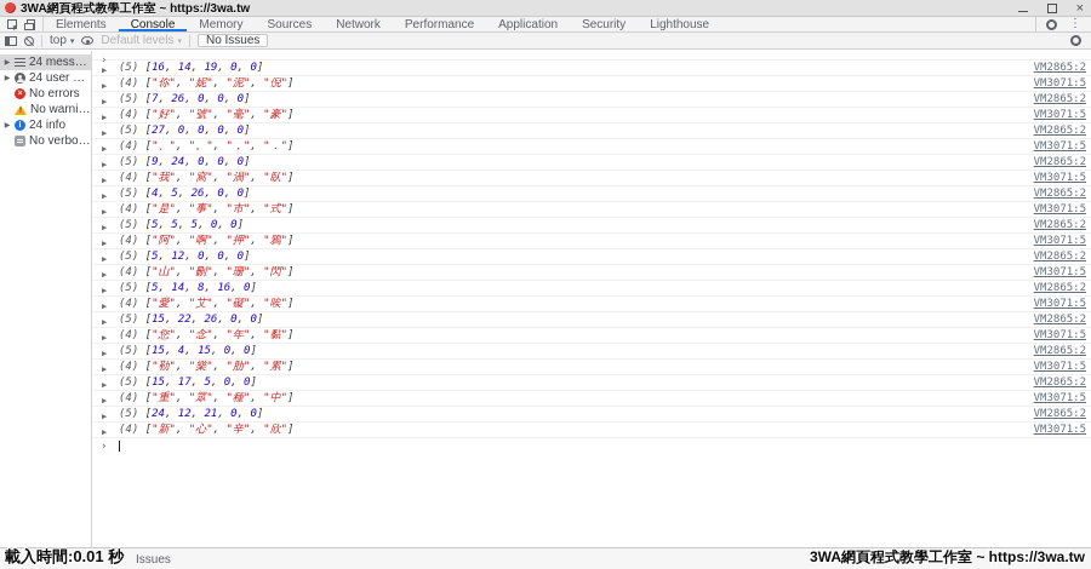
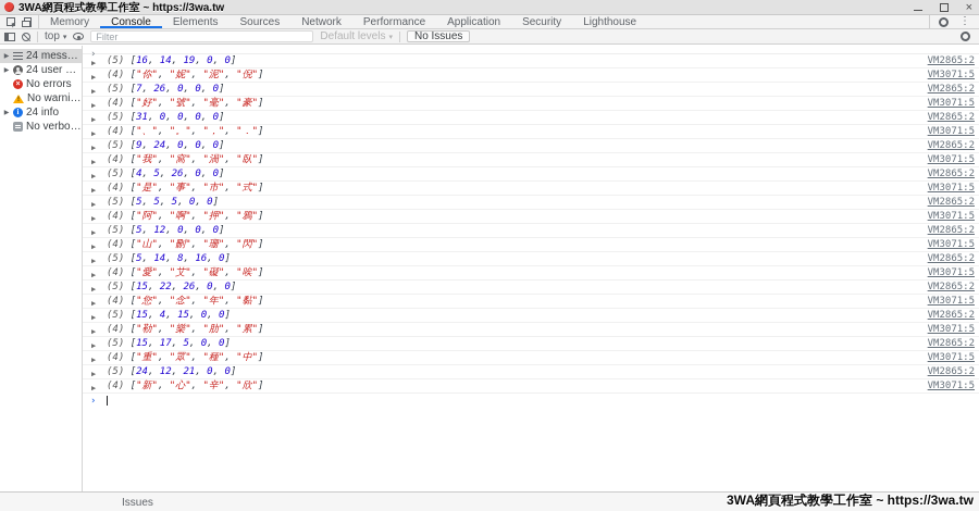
  3WA網頁程式教學工作室 ~ https://3wa.tw
  ×
- Elements
+ Memory
  Console
- Memory
+ Elements
  Sources
  Network
  Performance
  Application
  Security
  Lighthouse
  ⋮
  top
+ Filter
  Default levels
  No Issues
  24 messag
  24 user me
  No errors
  No warning
  i
  24 info
  No verbose
  ›
  VM2865:2
  ▶
  (5) [16, 14, 19, 0, 0]
  VM3071:5
  ▶
  (4) ["你", "妮", "泥", "倪"]
  VM2865:2
  ▶
  (5) [7, 26, 0, 0, 0]
  VM3071:5
  ▶
  (4) ["好", "號", "毫", "豪"]
  VM2865:2
  ▶
- (5) [27, 0, 0, 0, 0]
+ (5) [31, 0, 0, 0, 0]
  VM3071:5
  ▶
  (4) ["、", "。", "，", "．"]
  VM2865:2
  ▶
  (5) [9, 24, 0, 0, 0]
  VM3071:5
  ▶
  (4) ["我", "窩", "渦", "臥"]
  VM2865:2
  ▶
  (5) [4, 5, 26, 0, 0]
  VM3071:5
  ▶
  (4) ["是", "事", "市", "式"]
  VM2865:2
  ▶
  (5) [5, 5, 5, 0, 0]
  VM3071:5
  ▶
  (4) ["阿", "啊", "押", "鴉"]
  VM2865:2
  ▶
  (5) [5, 12, 0, 0, 0]
  VM3071:5
  ▶
  (4) ["山", "刪", "珊", "閃"]
  VM2865:2
  ▶
  (5) [5, 14, 8, 16, 0]
  VM3071:5
  ▶
  (4) ["愛", "艾", "礙", "唉"]
  VM2865:2
  ▶
  (5) [15, 22, 26, 0, 0]
  VM3071:5
  ▶
  (4) ["您", "念", "年", "黏"]
  VM2865:2
  ▶
  (5) [15, 4, 15, 0, 0]
  VM3071:5
  ▶
  (4) ["勒", "樂", "肋", "累"]
  VM2865:2
  ▶
  (5) [15, 17, 5, 0, 0]
  VM3071:5
  ▶
  (4) ["重", "眾", "種", "中"]
  VM2865:2
  ▶
  (5) [24, 12, 21, 0, 0]
  VM3071:5
  ▶
  (4) ["新", "心", "辛", "欣"]
  ›
  Issues
- 載入時間:0.01 秒
  3WA網頁程式教學工作室 ~ https://3wa.tw
